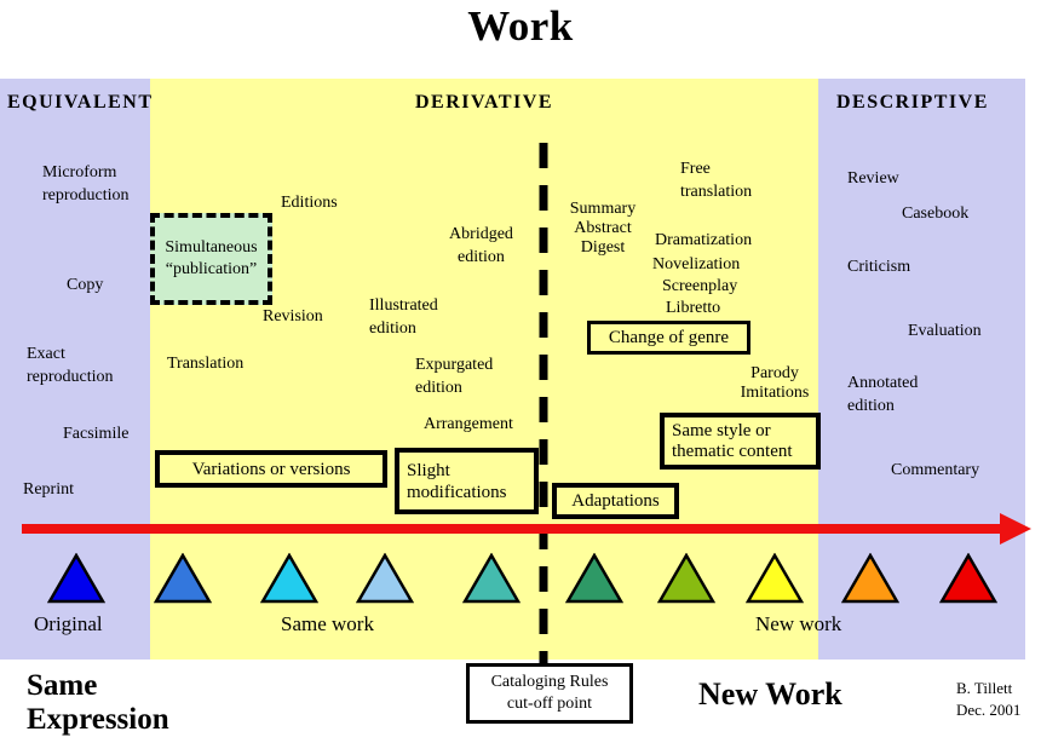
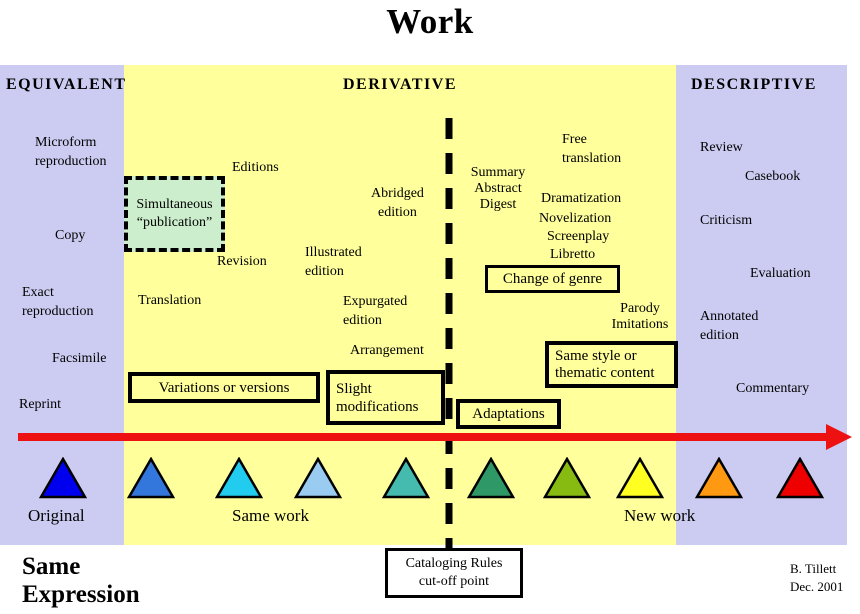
  Work
  EQUIVALENT
  DERIVATIVE
  DESCRIPTIVE
  Microform
  reproduction
  Copy
  Exact
  reproduction
  Facsimile
  Reprint
  Editions
  Revision
  Translation
  Abridged
  edition
  Illustrated
  edition
  Expurgated
  edition
  Arrangement
  Summary
  Abstract
  Digest
  Free
  translation
  Dramatization
  Novelization
  Screenplay
  Libretto
  Parody
  Imitations
  Review
  Casebook
  Criticism
  Evaluation
  Annotated
  edition
  Commentary
  Simultaneous
  “publication”
  Variations or versions
  Slight
  modifications
  Change of genre
  Same style or
  thematic content
  Adaptations
  Cataloging Rules
  cut-off point
  Original
  Same work
  New work
  Same
  Expression
- New Work
  B. Tillett
  Dec. 2001
